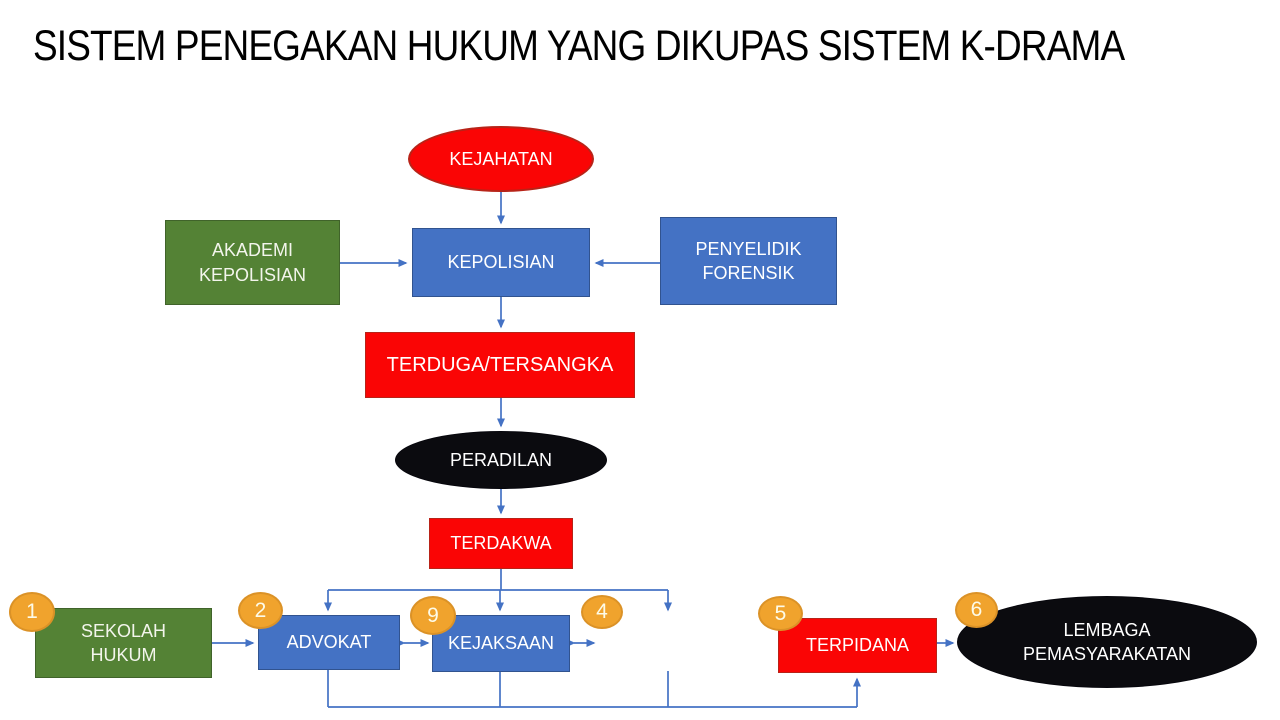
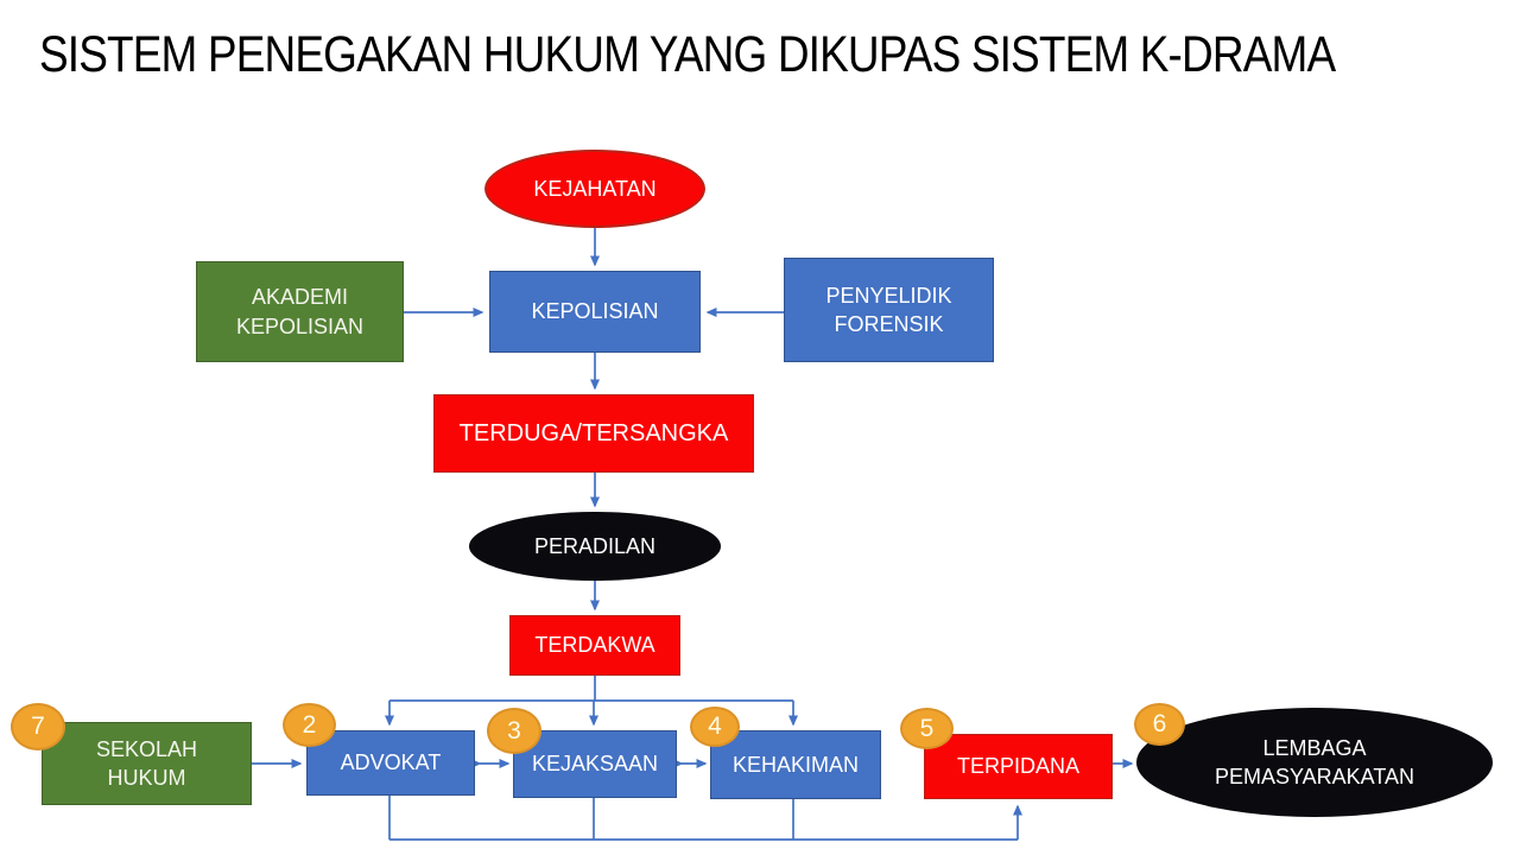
  SISTEM PENEGAKAN HUKUM YANG DIKUPAS SISTEM K-DRAMA
  KEJAHATAN
  AKADEMI
  KEPOLISIAN
  KEPOLISIAN
  PENYELIDIK
  FORENSIK
  TERDUGA/TERSANGKA
  PERADILAN
  TERDAKWA
  SEKOLAH
  HUKUM
  ADVOKAT
  KEJAKSAAN
+ KEHAKIMAN
  TERPIDANA
  LEMBAGA
  PEMASYARAKATAN
- 1
+ 7
  2
- 9
+ 3
  4
  5
  6
